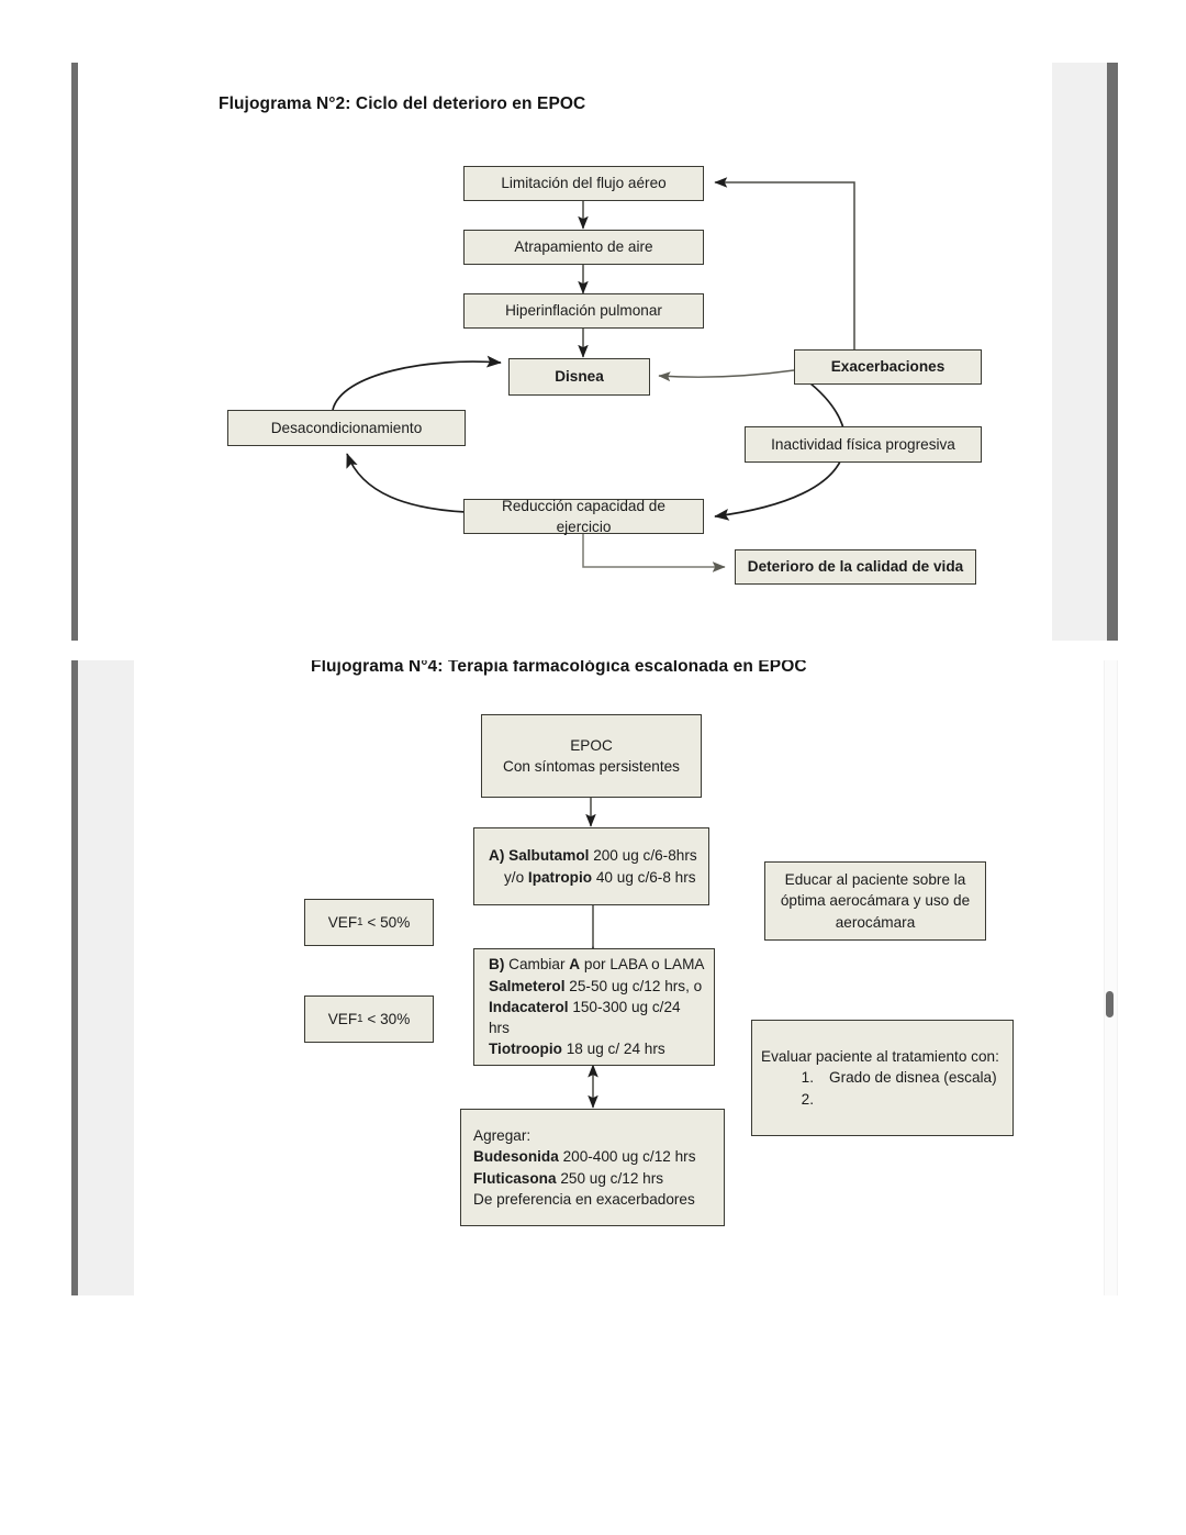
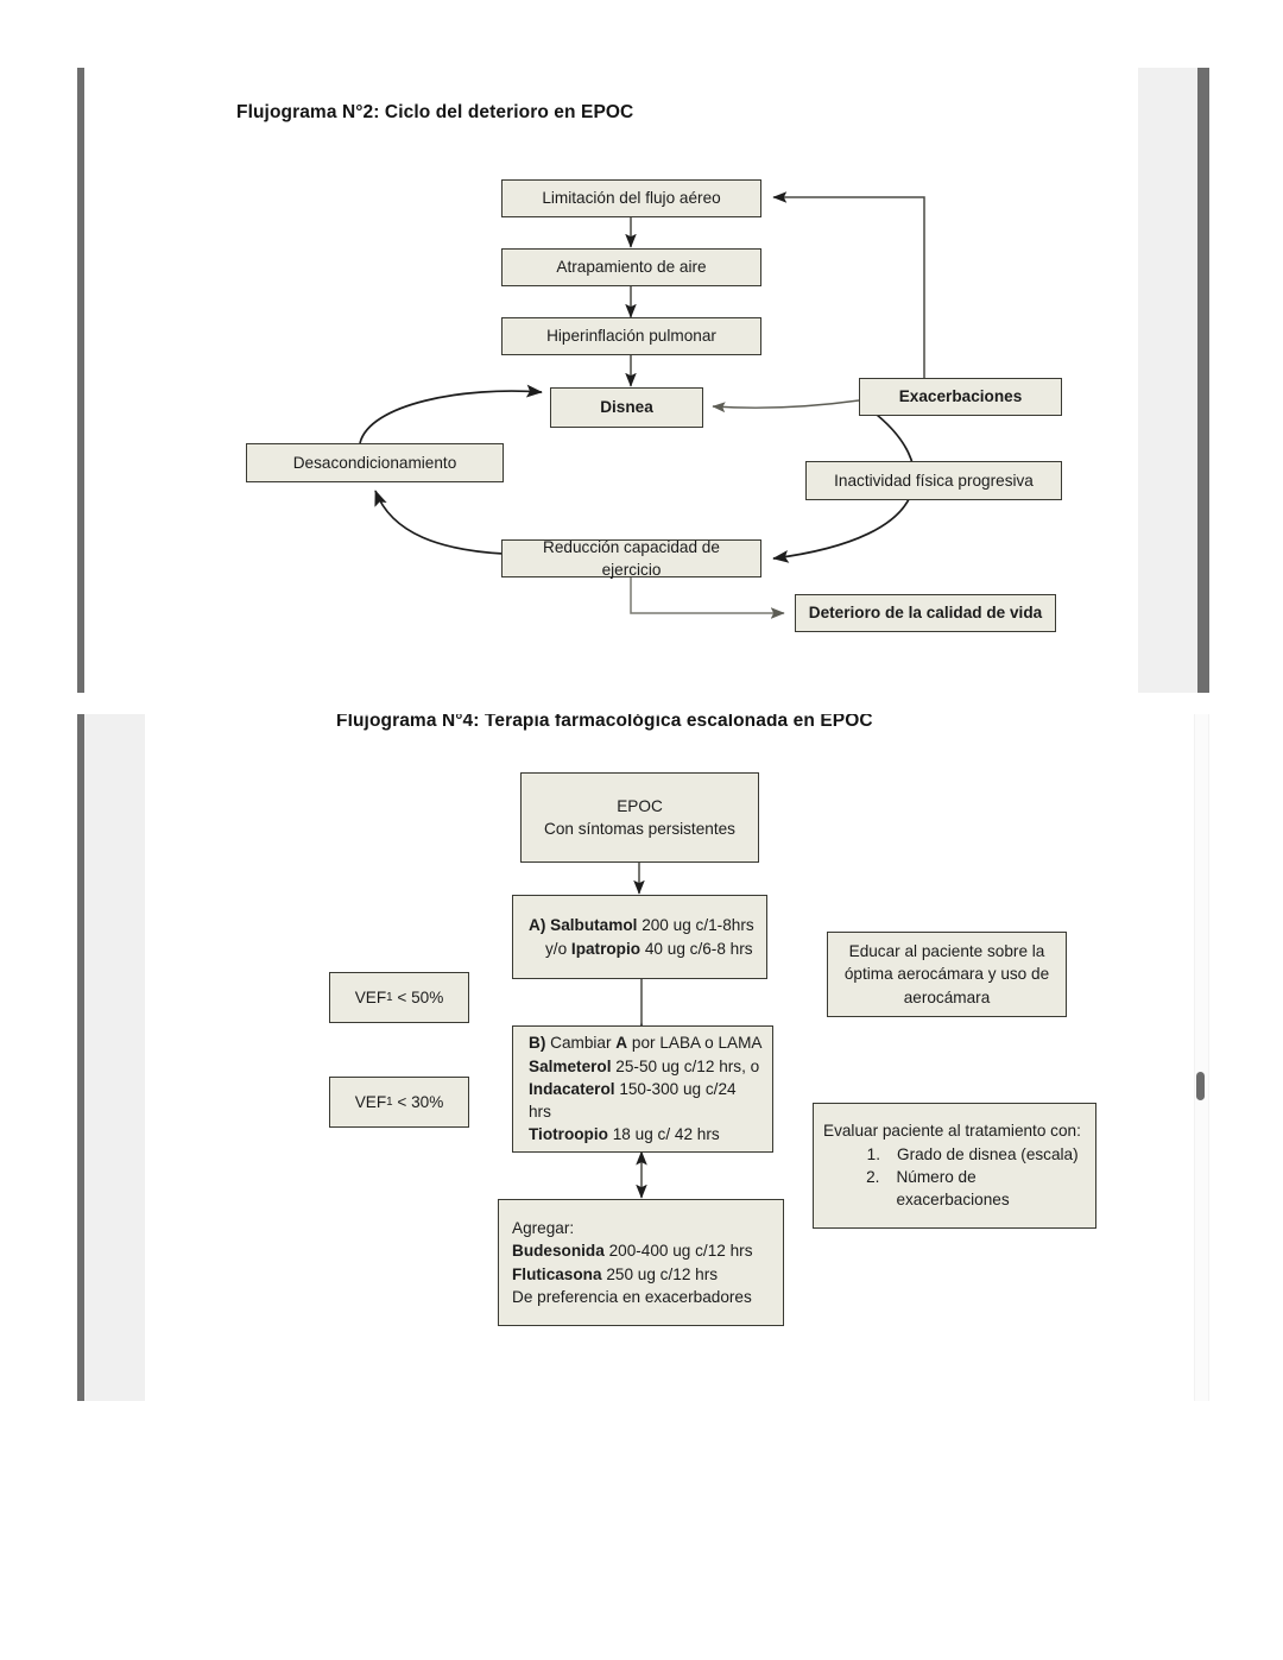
  Flujograma N°2: Ciclo del deterioro en EPOC
  Limitación del flujo aéreo
  Atrapamiento de aire
  Hiperinflación pulmonar
  Disnea
  Exacerbaciones
  Desacondicionamiento
  Inactividad física progresiva
  Reducción capacidad de ejercicio
  Deterioro de la calidad de vida
  Flujograma N°4: Terapia farmacológica escalonada en EPOC
  EPOC
  Con síntomas persistentes
- A) Salbutamol 200 ug c/6-8hrs
+ A) Salbutamol 200 ug c/1-8hrs
  y/o Ipatropio 40 ug c/6-8 hrs
  B) Cambiar A por LABA o LAMA
  Salmeterol 25-50 ug c/12 hrs, o
  Indacaterol 150-300 ug c/24 hrs
- Tiotroopio 18 ug c/ 24 hrs
+ Tiotroopio 18 ug c/ 42 hrs
  Agregar:
  Budesonida 200-400 ug c/12 hrs
  Fluticasona 250 ug c/12 hrs
  De preferencia en exacerbadores
  VEF
  1
  < 50%
  VEF
  1
  < 30%
  Educar al paciente sobre la
  óptima aerocámara y uso de
  aerocámara
  Evaluar paciente al tratamiento con:
  1.
  Grado de disnea (escala)
  2.
+ Número de exacerbaciones
